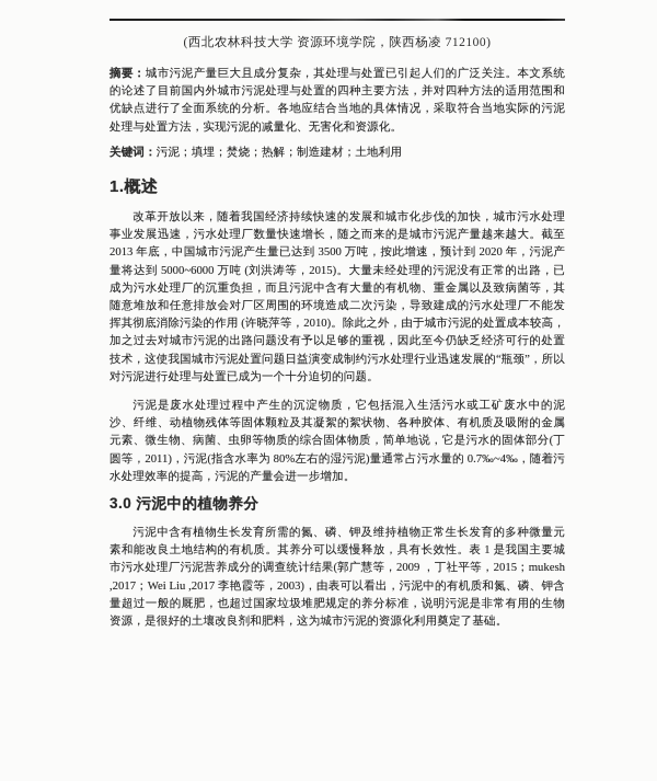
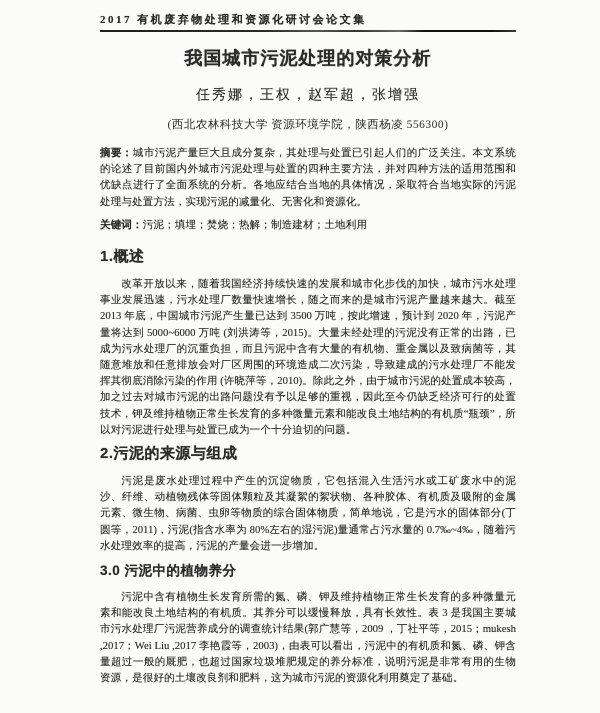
+ 2017 有机废弃物处理和资源化研讨会论文集
+ 我国城市污泥处理的对策分析
+ 任秀娜，王权，赵军超，张增强
- (西北农林科技大学 资源环境学院，陕西杨凌 712100)
+ (西北农林科技大学 资源环境学院，陕西杨凌 556300)
  摘要：城市污泥产量巨大且成分复杂，其处理与处置已引起人们的广泛关注。本文系统的论述了目前国内外城市污泥处理与处置的四种主要方法，并对四种方法的适用范围和优缺点进行了全面系统的分析。各地应结合当地的具体情况，采取符合当地实际的污泥处理与处置方法，实现污泥的减量化、无害化和资源化。
  关键词：污泥；填埋；焚烧；热解；制造建材；土地利用
  1.概述
- 改革开放以来，随着我国经济持续快速的发展和城市化步伐的加快，城市污水处理事业发展迅速，污水处理厂数量快速增长，随之而来的是城市污泥产量越来越大。截至 2013 年底，中国城市污泥产生量已达到 3500 万吨，按此增速，预计到 2020 年，污泥产量将达到 5000~6000 万吨 (刘洪涛等，2015)。大量未经处理的污泥没有正常的出路，已成为污水处理厂的沉重负担，而且污泥中含有大量的有机物、重金属以及致病菌等，其随意堆放和任意排放会对厂区周围的环境造成二次污染，导致建成的污水处理厂不能发挥其彻底消除污染的作用 (许晓萍等，2010)。除此之外，由于城市污泥的处置成本较高，加之过去对城市污泥的出路问题没有予以足够的重视，因此至今仍缺乏经济可行的处置技术，这使我国城市污泥处置问题日益演变成制约污水处理行业迅速发展的“瓶颈”，所以对污泥进行处理与处置已成为一个十分迫切的问题。
+ 改革开放以来，随着我国经济持续快速的发展和城市化步伐的加快，城市污水处理事业发展迅速，污水处理厂数量快速增长，随之而来的是城市污泥产量越来越大。截至 2013 年底，中国城市污泥产生量已达到 3500 万吨，按此增速，预计到 2020 年，污泥产量将达到 5000~6000 万吨 (刘洪涛等，2015)。大量未经处理的污泥没有正常的出路，已成为污水处理厂的沉重负担，而且污泥中含有大量的有机物、重金属以及致病菌等，其随意堆放和任意排放会对厂区周围的环境造成二次污染，导致建成的污水处理厂不能发挥其彻底消除污染的作用 (许晓萍等，2010)。除此之外，由于城市污泥的处置成本较高，加之过去对城市污泥的出路问题没有予以足够的重视，因此至今仍缺乏经济可行的处置技术，钾及维持植物正常生长发育的多种微量元素和能改良土地结构的有机质“瓶颈”，所以对污泥进行处理与处置已成为一个十分迫切的问题。
+ 2.污泥的来源与组成
  污泥是废水处理过程中产生的沉淀物质，它包括混入生活污水或工矿废水中的泥沙、纤维、动植物残体等固体颗粒及其凝絮的絮状物、各种胶体、有机质及吸附的金属元素、微生物、病菌、虫卵等物质的综合固体物质，简单地说，它是污水的固体部分(丁圆等，2011)，污泥(指含水率为 80%左右的湿污泥)量通常占污水量的 0.7‰~4‰，随着污水处理效率的提高，污泥的产量会进一步增加。
  3.0 污泥中的植物养分
- 污泥中含有植物生长发育所需的氮、磷、钾及维持植物正常生长发育的多种微量元素和能改良土地结构的有机质。其养分可以缓慢释放，具有长效性。表 1 是我国主要城市污水处理厂污泥营养成分的调查统计结果(郭广慧等，2009 ，丁社平等，2015；mukesh ,2017；Wei Liu ,2017 李艳霞等，2003)，由表可以看出，污泥中的有机质和氮、磷、钾含量超过一般的厩肥，也超过国家垃圾堆肥规定的养分标准，说明污泥是非常有用的生物资源，是很好的土壤改良剂和肥料，这为城市污泥的资源化利用奠定了基础。
+ 污泥中含有植物生长发育所需的氮、磷、钾及维持植物正常生长发育的多种微量元素和能改良土地结构的有机质。其养分可以缓慢释放，具有长效性。表 3 是我国主要城市污水处理厂污泥营养成分的调查统计结果(郭广慧等，2009 ，丁社平等，2015；mukesh ,2017；Wei Liu ,2017 李艳霞等，2003)，由表可以看出，污泥中的有机质和氮、磷、钾含量超过一般的厩肥，也超过国家垃圾堆肥规定的养分标准，说明污泥是非常有用的生物资源，是很好的土壤改良剂和肥料，这为城市污泥的资源化利用奠定了基础。
